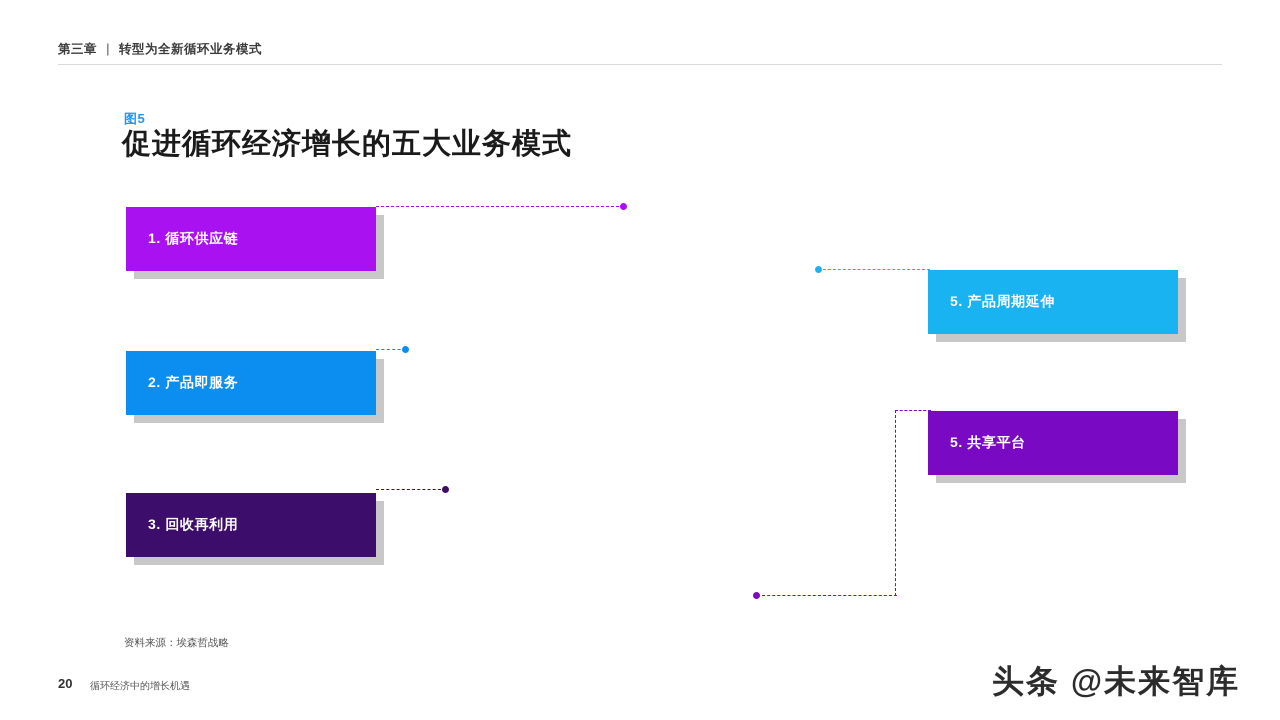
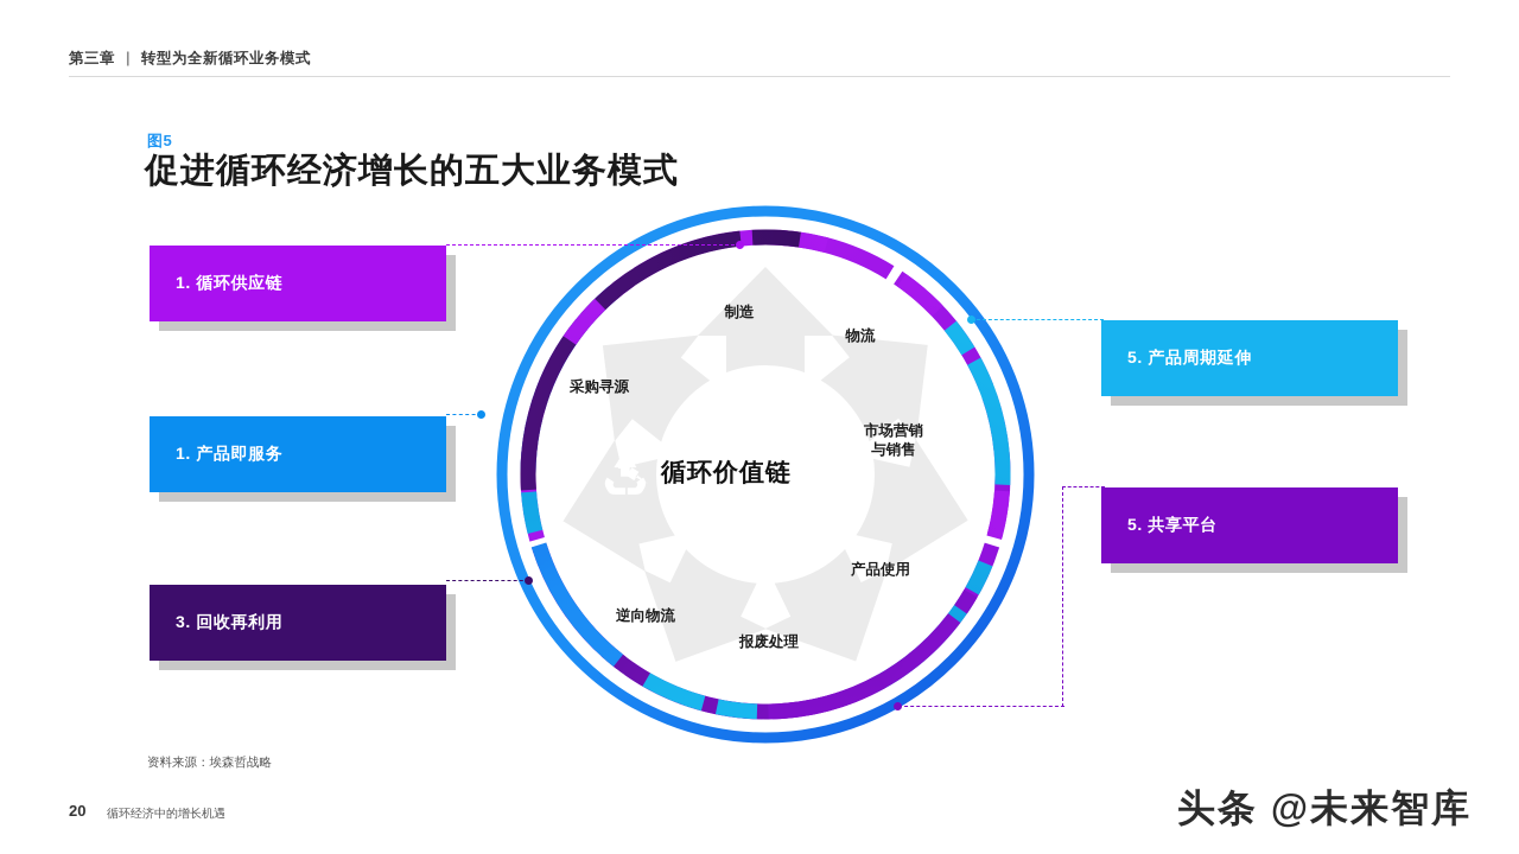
  第三章 | 转型为全新循环业务模式
  图5
  促进循环经济增长的五大业务模式
+ 制造
+ 物流
+ 市场营销
+ 与销售
+ 产品使用
+ 报废处理
+ 逆向物流
+ 采购寻源
+ 循环价值链
  1. 循环供应链
- 2. 产品即服务
+ 1. 产品即服务
  3. 回收再利用
  5. 产品周期延伸
  5. 共享平台
  资料来源：埃森哲战略
  20
  循环经济中的增长机遇
  头条 @未来智库
